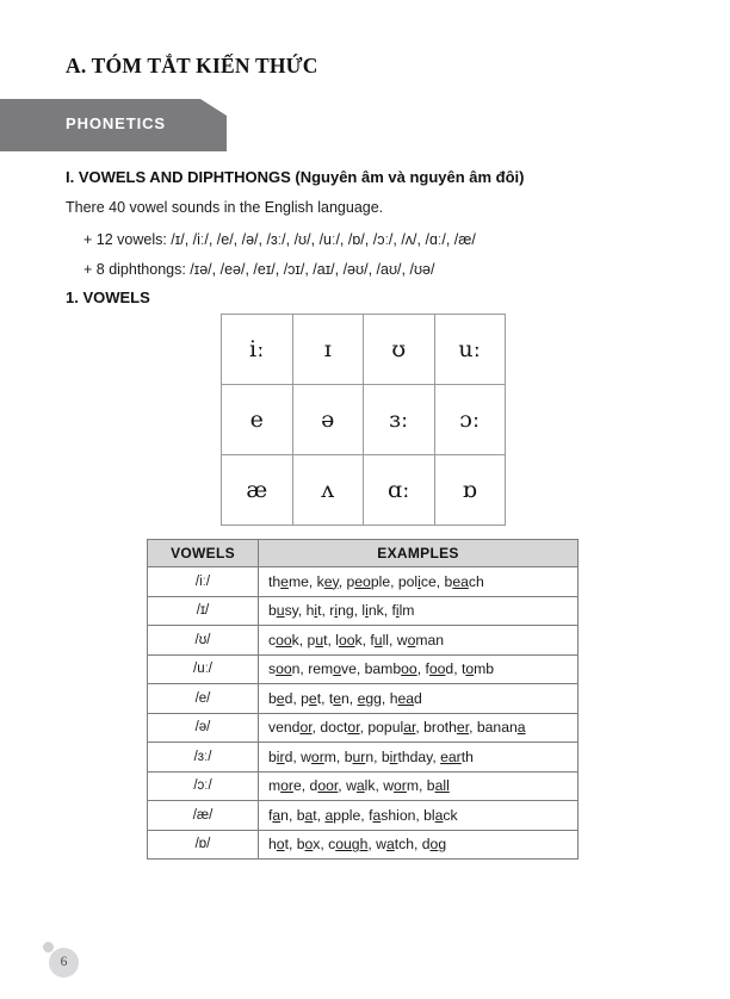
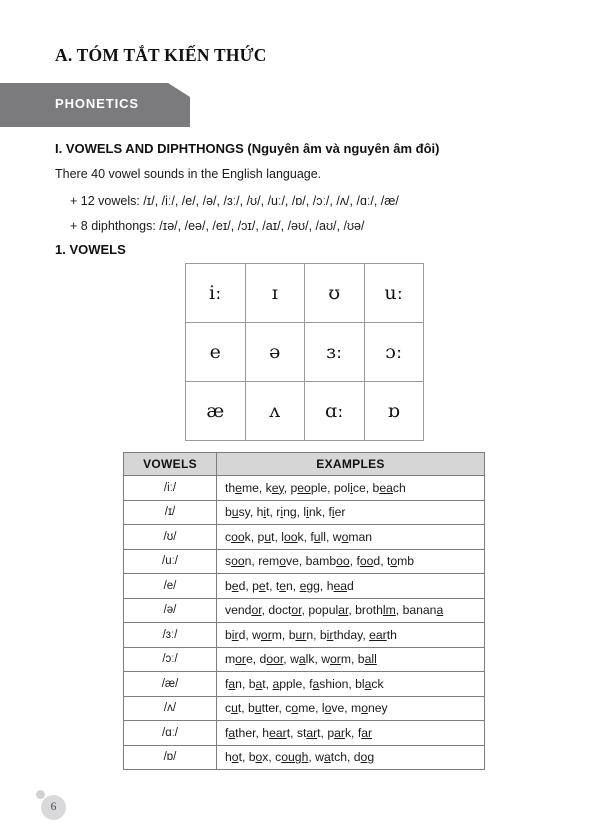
  A. TÓM TẮT KIẾN THỨC
  PHONETICS
  I. VOWELS AND DIPHTHONGS (Nguyên âm và nguyên âm đôi)
  There 40 vowel sounds in the English language.
  + 12 vowels: /ɪ/, /iː/, /e/, /ə/, /ɜː/, /ʊ/, /uː/, /ɒ/, /ɔː/, /ʌ/, /ɑː/, /æ/
  + 8 diphthongs: /ɪə/, /eə/, /eɪ/, /ɔɪ/, /aɪ/, /əʊ/, /aʊ/, /ʊə/
  1. VOWELS
  iː	ɪ	ʊ	uː
  e	ə	ɜː	ɔː
  æ	ʌ	ɑː	ɒ
  VOWELS	EXAMPLES
  /iː/	theme, key, people, police, beach
- /ɪ/	busy, hit, ring, link, film
+ /ɪ/	busy, hit, ring, link, fier
  /ʊ/	cook, put, look, full, woman
  /uː/	soon, remove, bamboo, food, tomb
  /e/	bed, pet, ten, egg, head
- /ə/	vendor, doctor, popular, brother, banana
+ /ə/	vendor, doctor, popular, brothlm, banana
  /ɜː/	bird, worm, burn, birthday, earth
  /ɔː/	more, door, walk, worm, ball
  /æ/	fan, bat, apple, fashion, black
+ /ʌ/	cut, butter, come, love, money
+ /ɑː/	father, heart, start, park, far
  /ɒ/	hot, box, cough, watch, dog
  6
